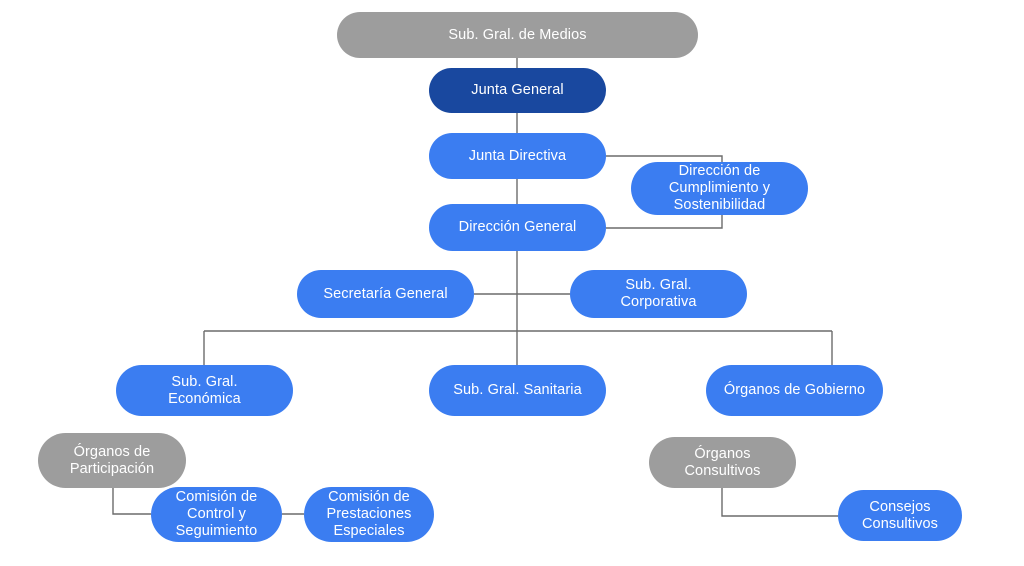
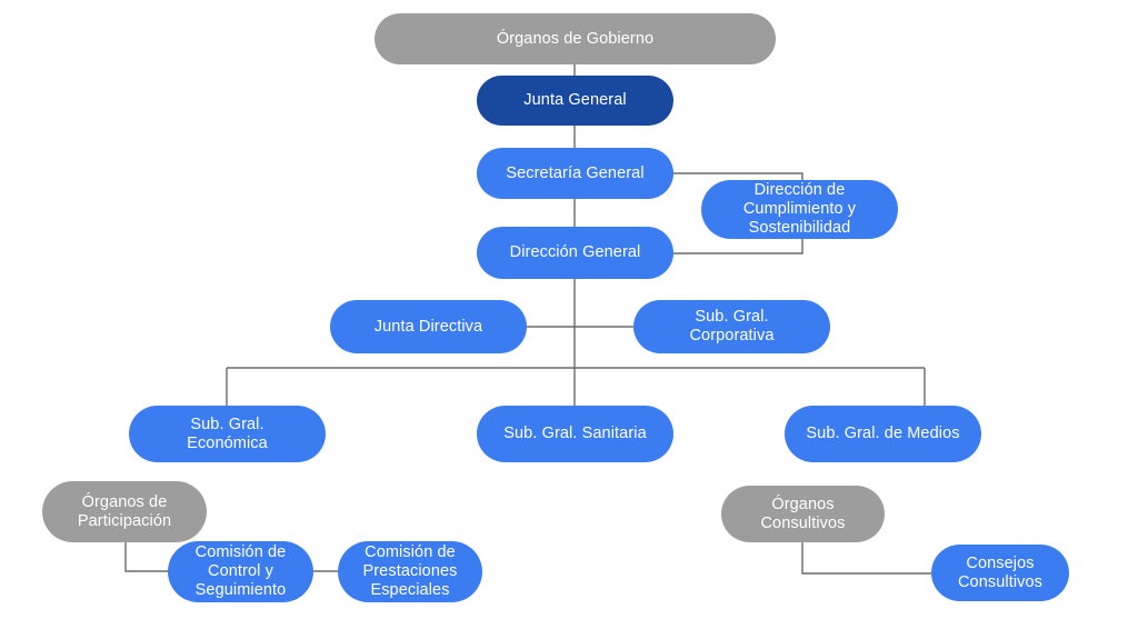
- Sub. Gral. de Medios
+ Órganos de Gobierno
  Junta General
- Junta Directiva
+ Secretaría General
  Dirección de
  Cumplimiento y
  Sostenibilidad
  Dirección General
- Secretaría General
+ Junta Directiva
  Sub. Gral.
  Corporativa
  Sub. Gral.
  Económica
  Sub. Gral. Sanitaria
- Órganos de Gobierno
+ Sub. Gral. de Medios
  Órganos de
  Participación
  Órganos
  Consultivos
  Comisión de
  Control y
  Seguimiento
  Comisión de
  Prestaciones
  Especiales
  Consejos
  Consultivos
